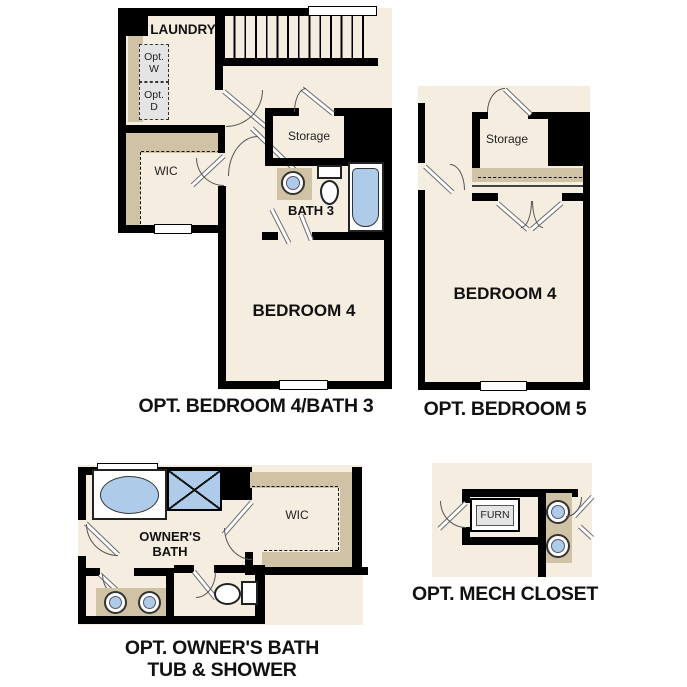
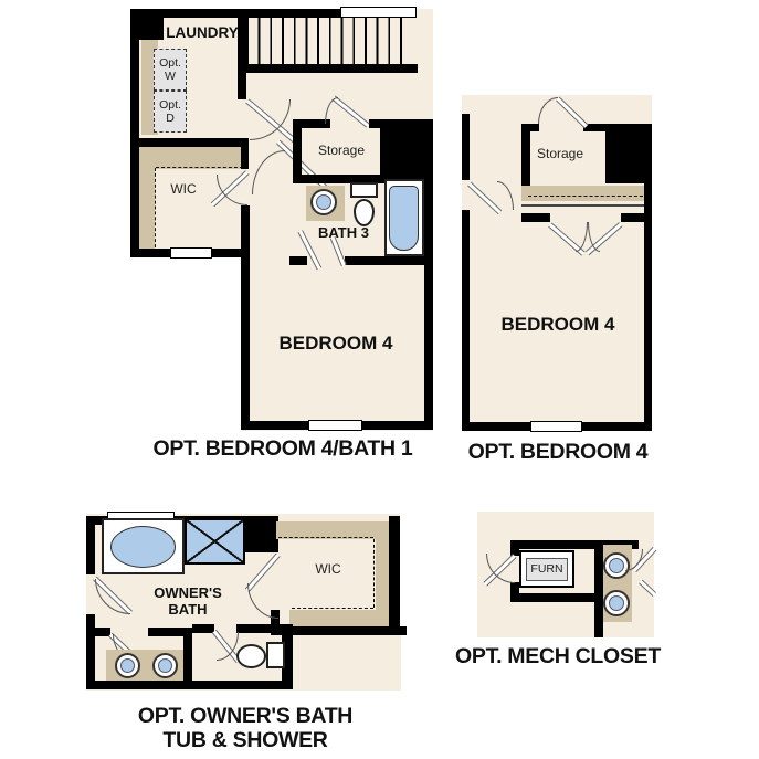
  Opt. W
  Opt. D
  LAUNDRY
  WIC
  Storage
  BATH 3
  BEDROOM 4
- OPT. BEDROOM 4/BATH 3
+ OPT. BEDROOM 4/BATH 1
  Storage
  BEDROOM 4
- OPT. BEDROOM 5
+ OPT. BEDROOM 4
  WIC
  OWNER'S BATH
  OPT. OWNER'S BATH
  TUB & SHOWER
  FURN
  OPT. MECH CLOSET
